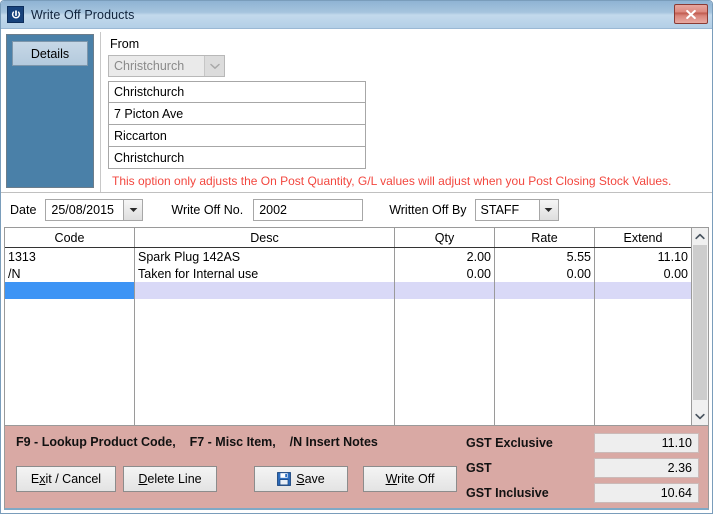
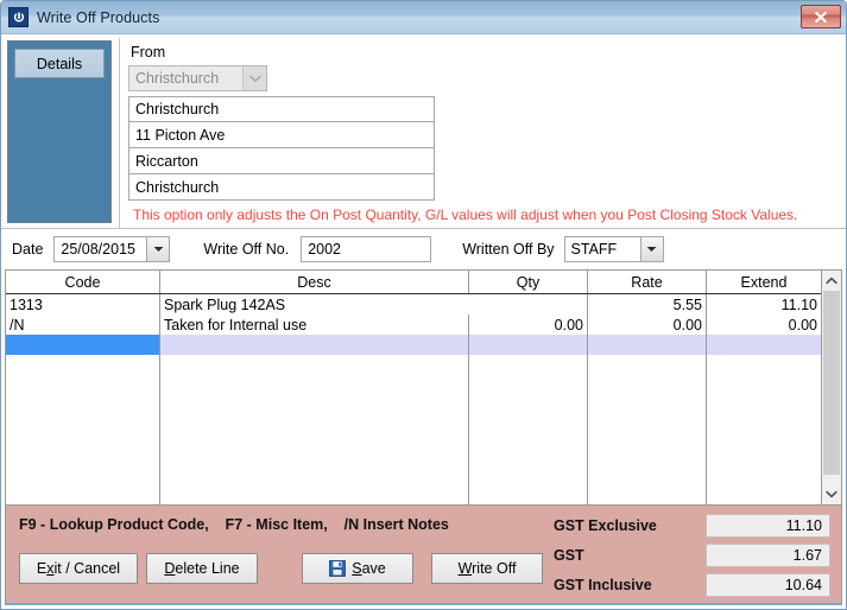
  Write Off Products
  Details
  From
  Christchurch
  Christchurch
- 7 Picton Ave
+ 11 Picton Ave
  Riccarton
  Christchurch
  This option only adjusts the On Post Quantity, G/L values will adjust when you Post Closing Stock Values.
  Date
  25/08/2015
  Write Off No.
  2002
  Written Off By
  STAFF
  Code
  Desc
  Qty
  Rate
  Extend
  1313
  Spark Plug 142AS
- 2.00
  5.55
  11.10
  /N
  Taken for Internal use
  0.00
  0.00
  0.00
  F9 - Lookup Product Code, F7 - Misc Item, /N Insert Notes
  Exit / Cancel
  Delete Line
  Save
  Write Off
  GST Exclusive
  11.10
  GST
- 2.36
+ 1.67
  GST Inclusive
  10.64
